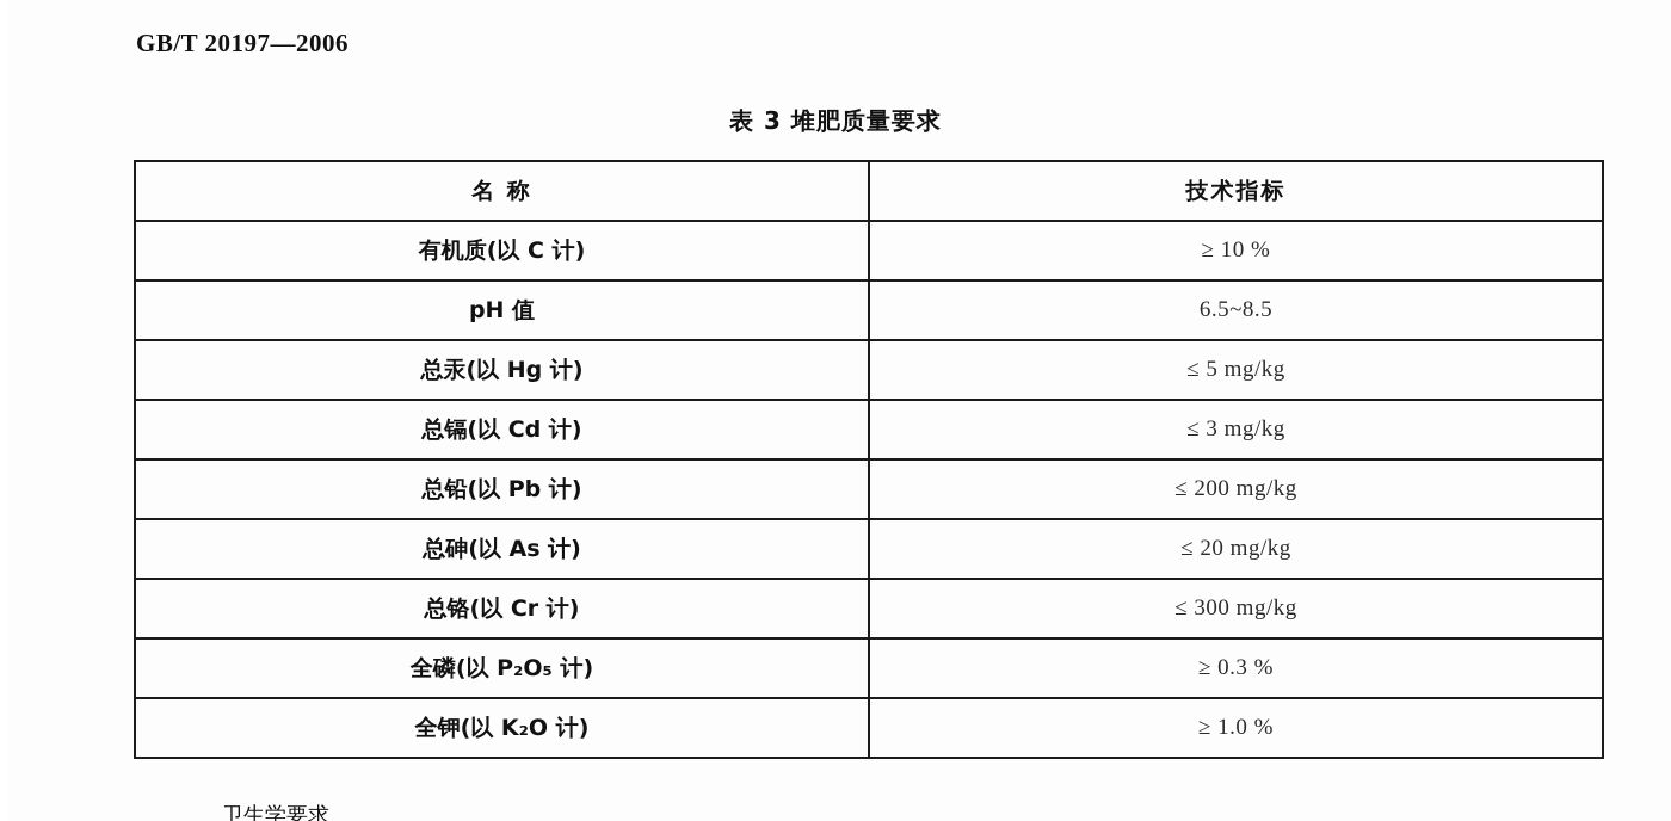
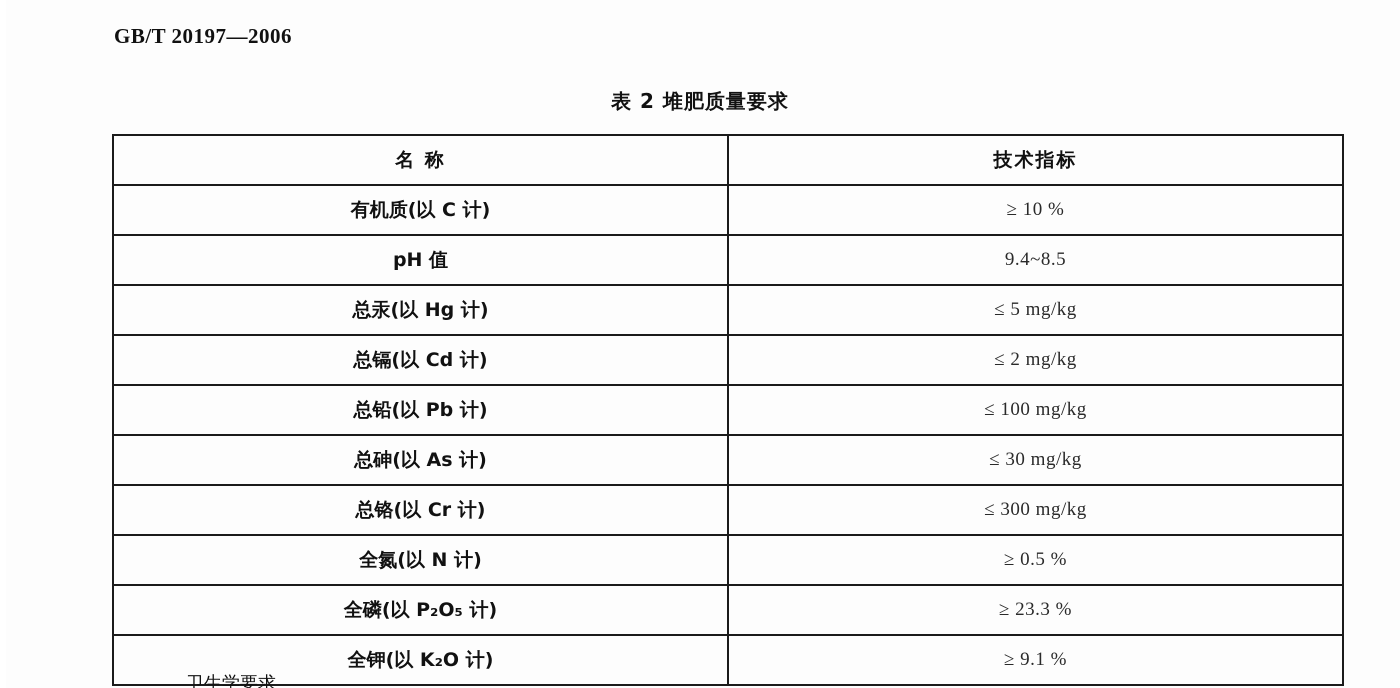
  GB/T 20197—2006
- 表 3 堆肥质量要求
+ 表 2 堆肥质量要求
  名 称	技术指标
  有机质(以 C 计)	≥ 10 %
- pH 值	6.5~8.5
+ pH 值	9.4~8.5
  总汞(以 Hg 计)	≤ 5 mg/kg
- 总镉(以 Cd 计)	≤ 3 mg/kg
+ 总镉(以 Cd 计)	≤ 2 mg/kg
- 总铅(以 Pb 计)	≤ 200 mg/kg
+ 总铅(以 Pb 计)	≤ 100 mg/kg
- 总砷(以 As 计)	≤ 20 mg/kg
+ 总砷(以 As 计)	≤ 30 mg/kg
  总铬(以 Cr 计)	≤ 300 mg/kg
+ 全氮(以 N 计)	≥ 0.5 %
- 全磷(以 P₂O₅ 计)	≥ 0.3 %
+ 全磷(以 P₂O₅ 计)	≥ 23.3 %
- 全钾(以 K₂O 计)	≥ 1.0 %
+ 全钾(以 K₂O 计)	≥ 9.1 %
  卫生学要求
